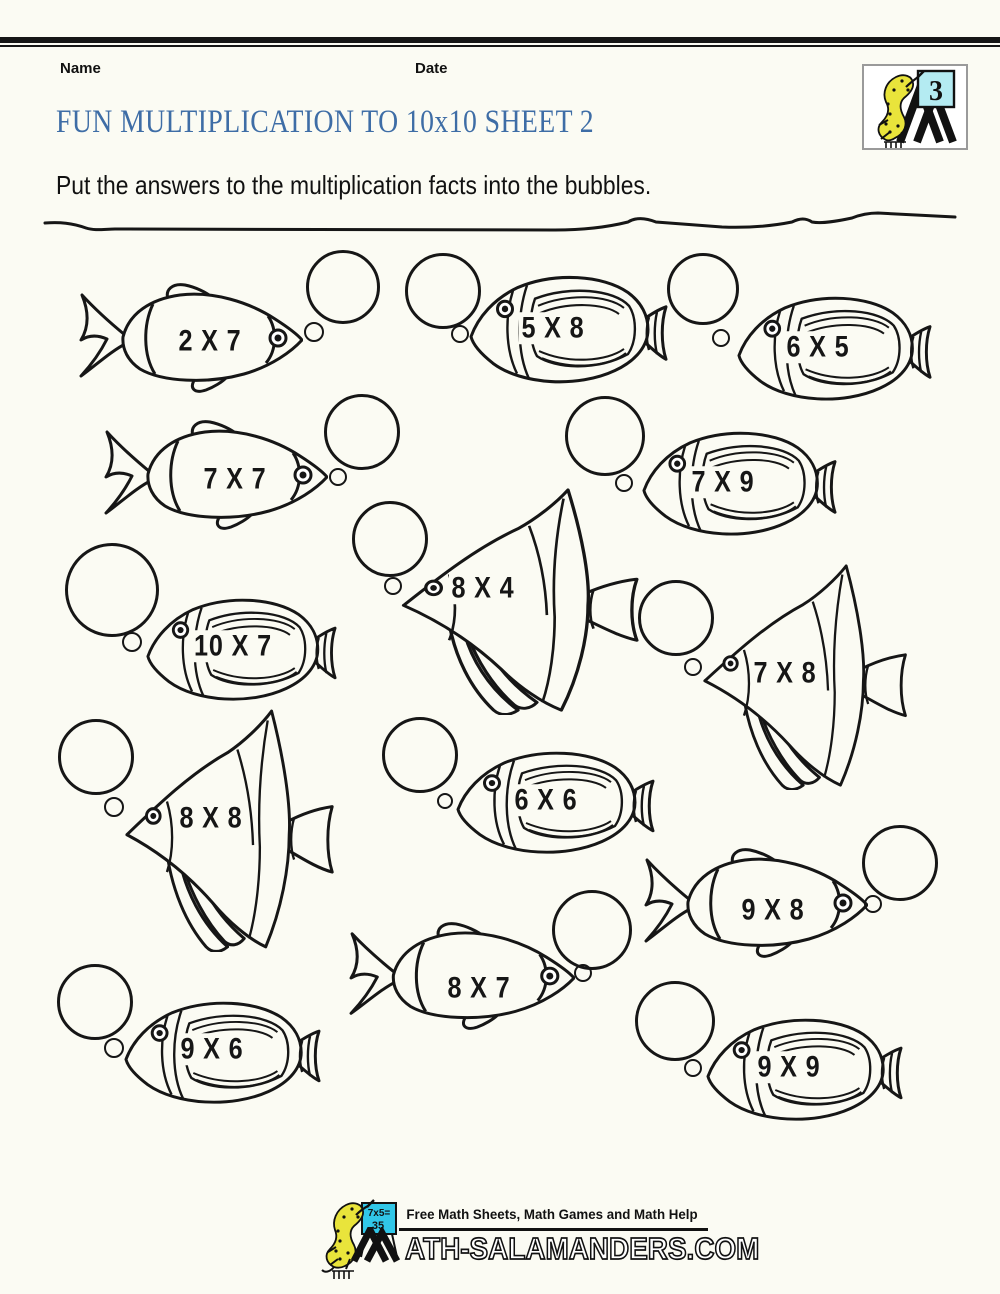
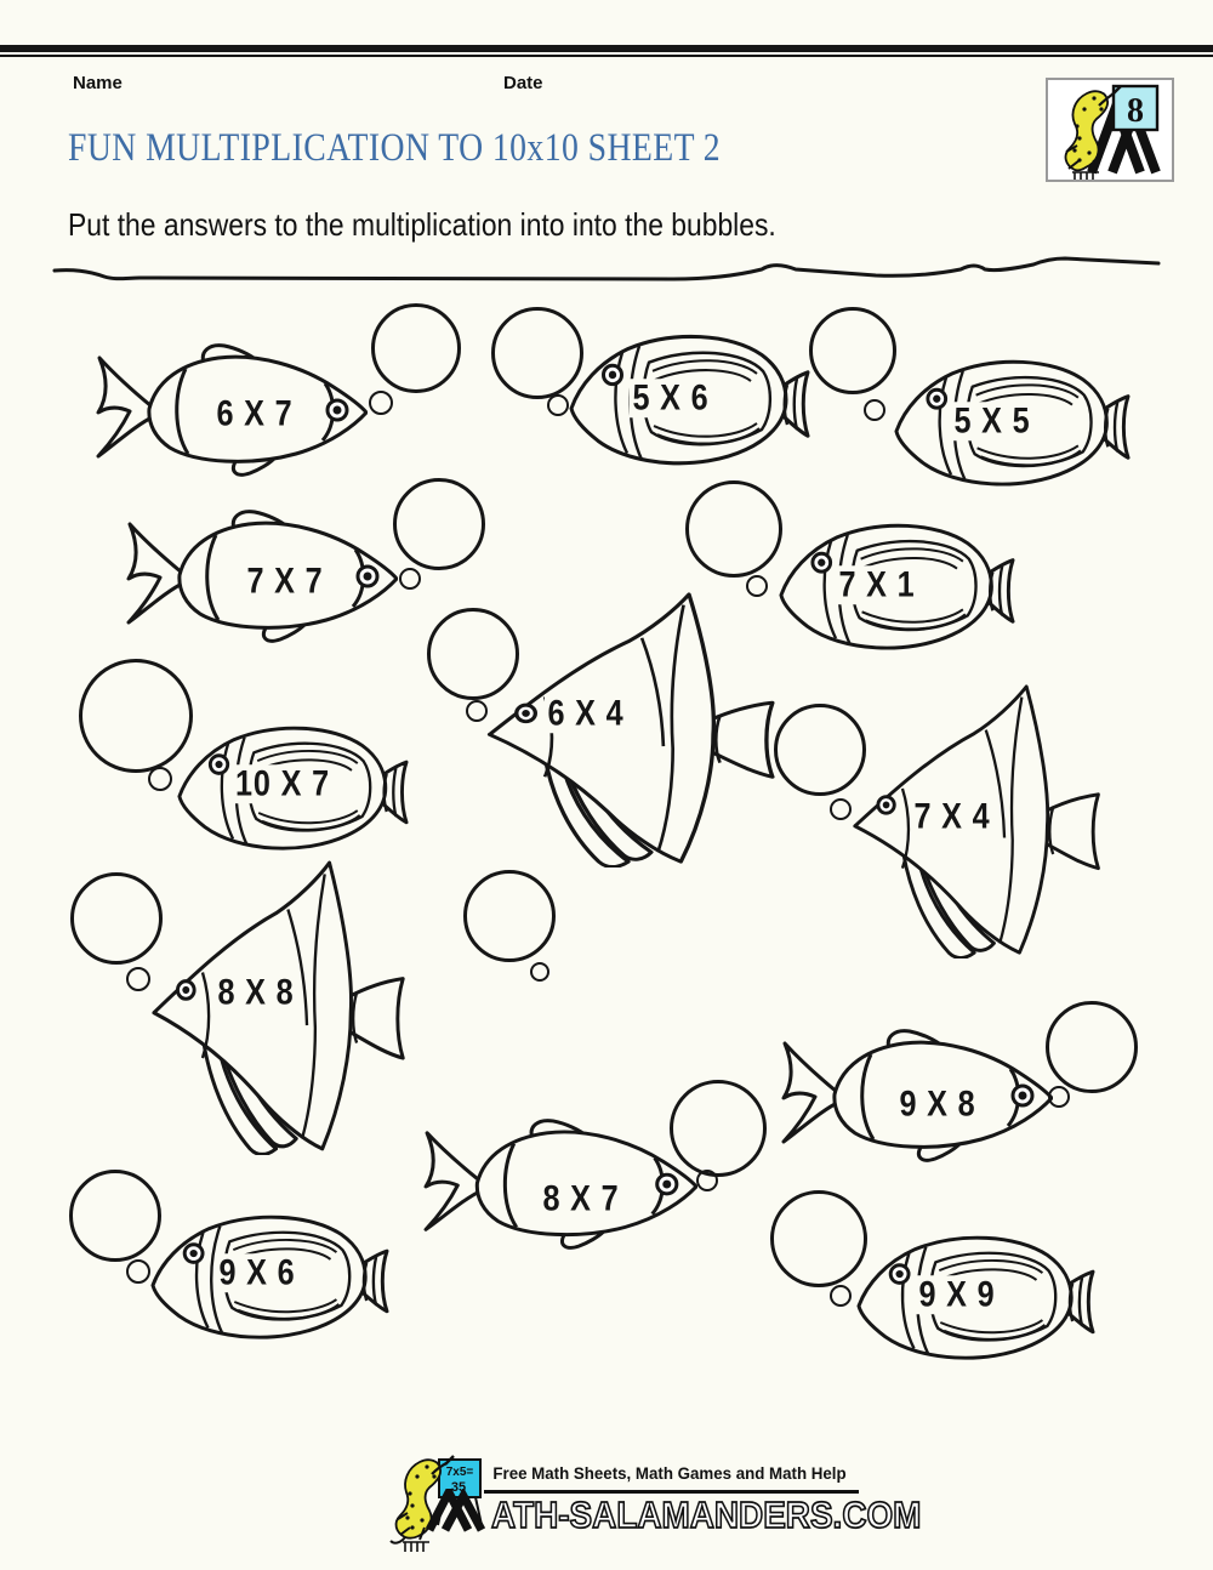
  Name
  Date
- 3
+ 8
  FUN MULTIPLICATION TO 10x10 SHEET 2
- Put the answers to the multiplication facts into the bubbles.
+ Put the answers to the multiplication into into the bubbles.
- 2 X 7
+ 6 X 7
- 5 X 8
+ 5 X 6
- 6 X 5
+ 5 X 5
  7 X 7
- 7 X 9
+ 7 X 1
- 8 X 4
+ 6 X 4
  10 X 7
- 7 X 8
+ 7 X 4
  8 X 8
- 6 X 6
  9 X 8
  8 X 7
  9 X 6
  9 X 9
  7x5=
  35
  Free Math Sheets, Math Games and Math Help
  ATH-SALAMANDERS.COM
